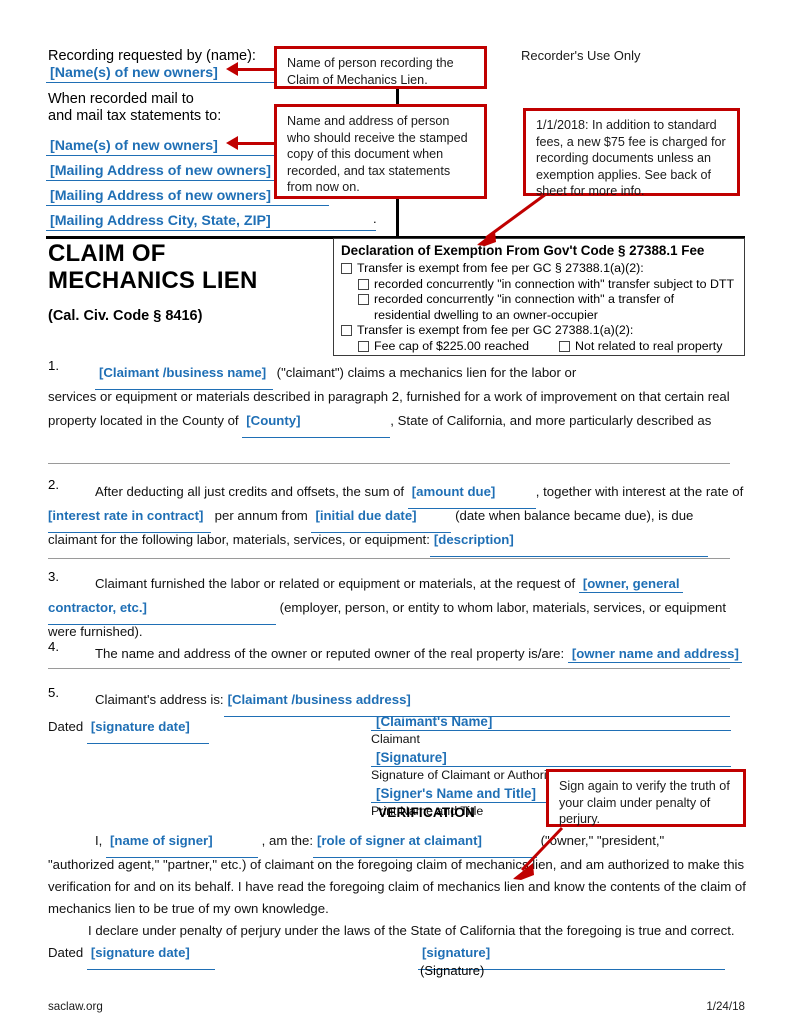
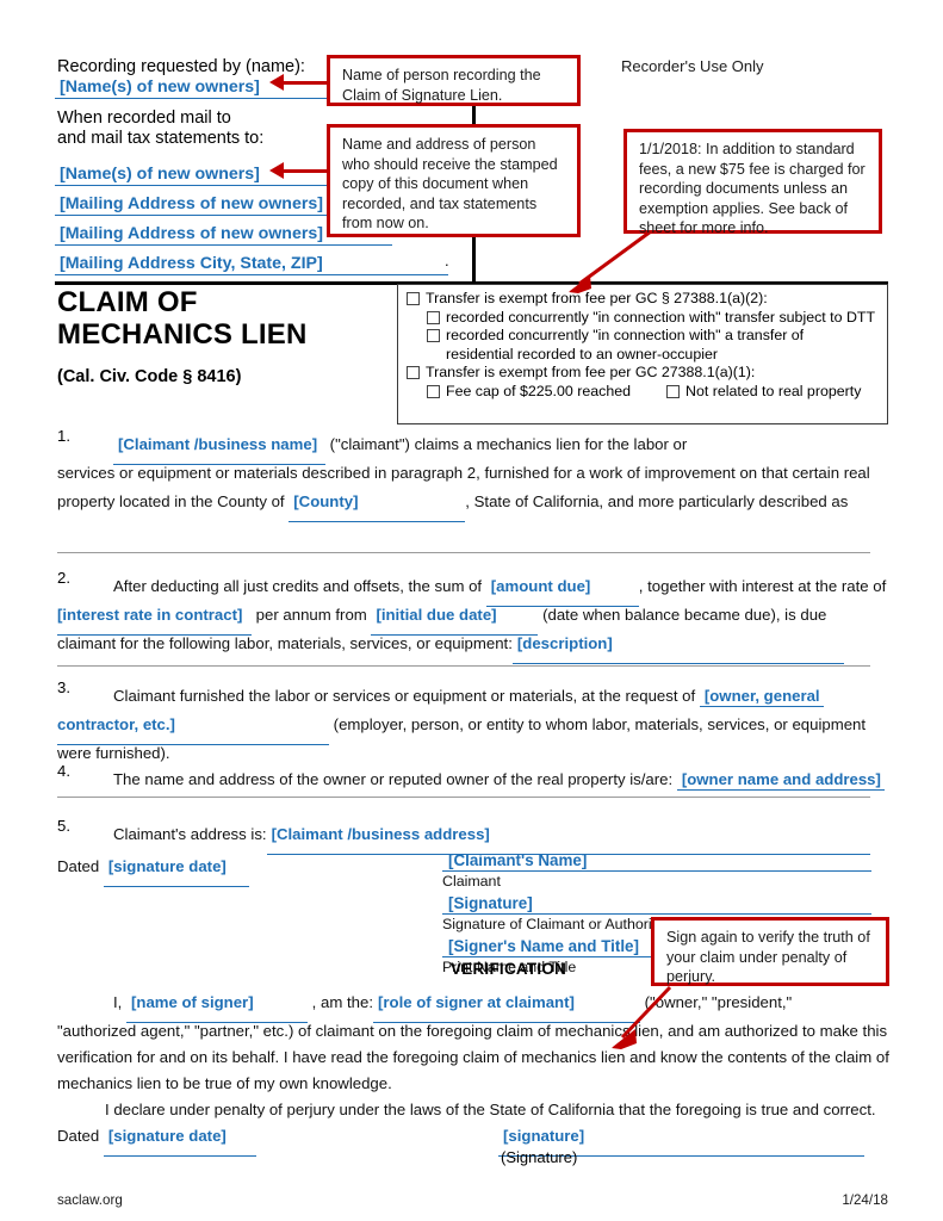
  Recording requested by (name):
  [Name(s) of new owners]
  When recorded mail to
  and mail tax statements to:
  [Name(s) of new owners]
  [Mailing Address of new owners]
  [Mailing Address of new owners]
  [Mailing Address City, State, ZIP]
  .
  Recorder's Use Only
- Name of person recording the Claim of Mechanics Lien.
+ Name of person recording the Claim of Signature Lien.
  Name and address of person who should receive the stamped copy of this document when recorded, and tax statements from now on.
  1/1/2018: In addition to standard fees, a new $75 fee is charged for recording documents unless an exemption applies. See back of sheet for more info.
  CLAIM OF
  MECHANICS LIEN
  (Cal. Civ. Code § 8416)
- Declaration of Exemption From Gov't Code § 27388.1 Fee
  Transfer is exempt from fee per GC § 27388.1(a)(2):
  recorded concurrently "in connection with" transfer subject to DTT
  recorded concurrently "in connection with" a transfer of
- residential dwelling to an owner-occupier
+ residential recorded to an owner-occupier
- Transfer is exempt from fee per GC 27388.1(a)(2):
+ Transfer is exempt from fee per GC 27388.1(a)(1):
  Fee cap of $225.00 reached
  Not related to real property
  1.
  [Claimant /business name] ("claimant") claims a mechanics lien for the labor or
  services or equipment or materials described in paragraph 2, furnished for a work of improvement on that certain real
  property located in the County of [County] , State of California, and more particularly described as
  2.
  After deducting all just credits and offsets, the sum of [amount due] , together with interest at the rate of
  [interest rate in contract] per annum from [initial due date] (date when balance became due), is due
  claimant for the following labor, materials, services, or equipment: [description]
  3.
- Claimant furnished the labor or related or equipment or materials, at the request of [owner, general
+ Claimant furnished the labor or services or equipment or materials, at the request of [owner, general
  contractor, etc.] (employer, person, or entity to whom labor, materials, services, or equipment
  were furnished).
  4.
  The name and address of the owner or reputed owner of the real property is/are: [owner name and address]
  5.
  Claimant's address is: [Claimant /business address]
  Dated [signature date]
  [Claimant's Name]
  Claimant
  [Signature]
  Signature of Claimant or Author
  [Signer's Name and Title]
  Print Name and Title
  VERIFICATION
  Sign again to verify the truth of your claim under penalty of perjury.
  I, [name of signer] , am the: [role of signer at claimant] ("owner," "president,"
  "authorized agent," "partner," etc.) of claimant on the foregoing claim of mechanic lien, and am authorized to make this
  verification for and on its behalf. I have read the foregoing claim of mechanics lien and know the contents of the claim of
  mechanics lien to be true of my own knowledge.
  I declare under penalty of perjury under the laws of the State of California that the foregoing is true and correct.
  Dated [signature date]
  [signature]
  (Signature)
  saclaw.org
  1/24/18
